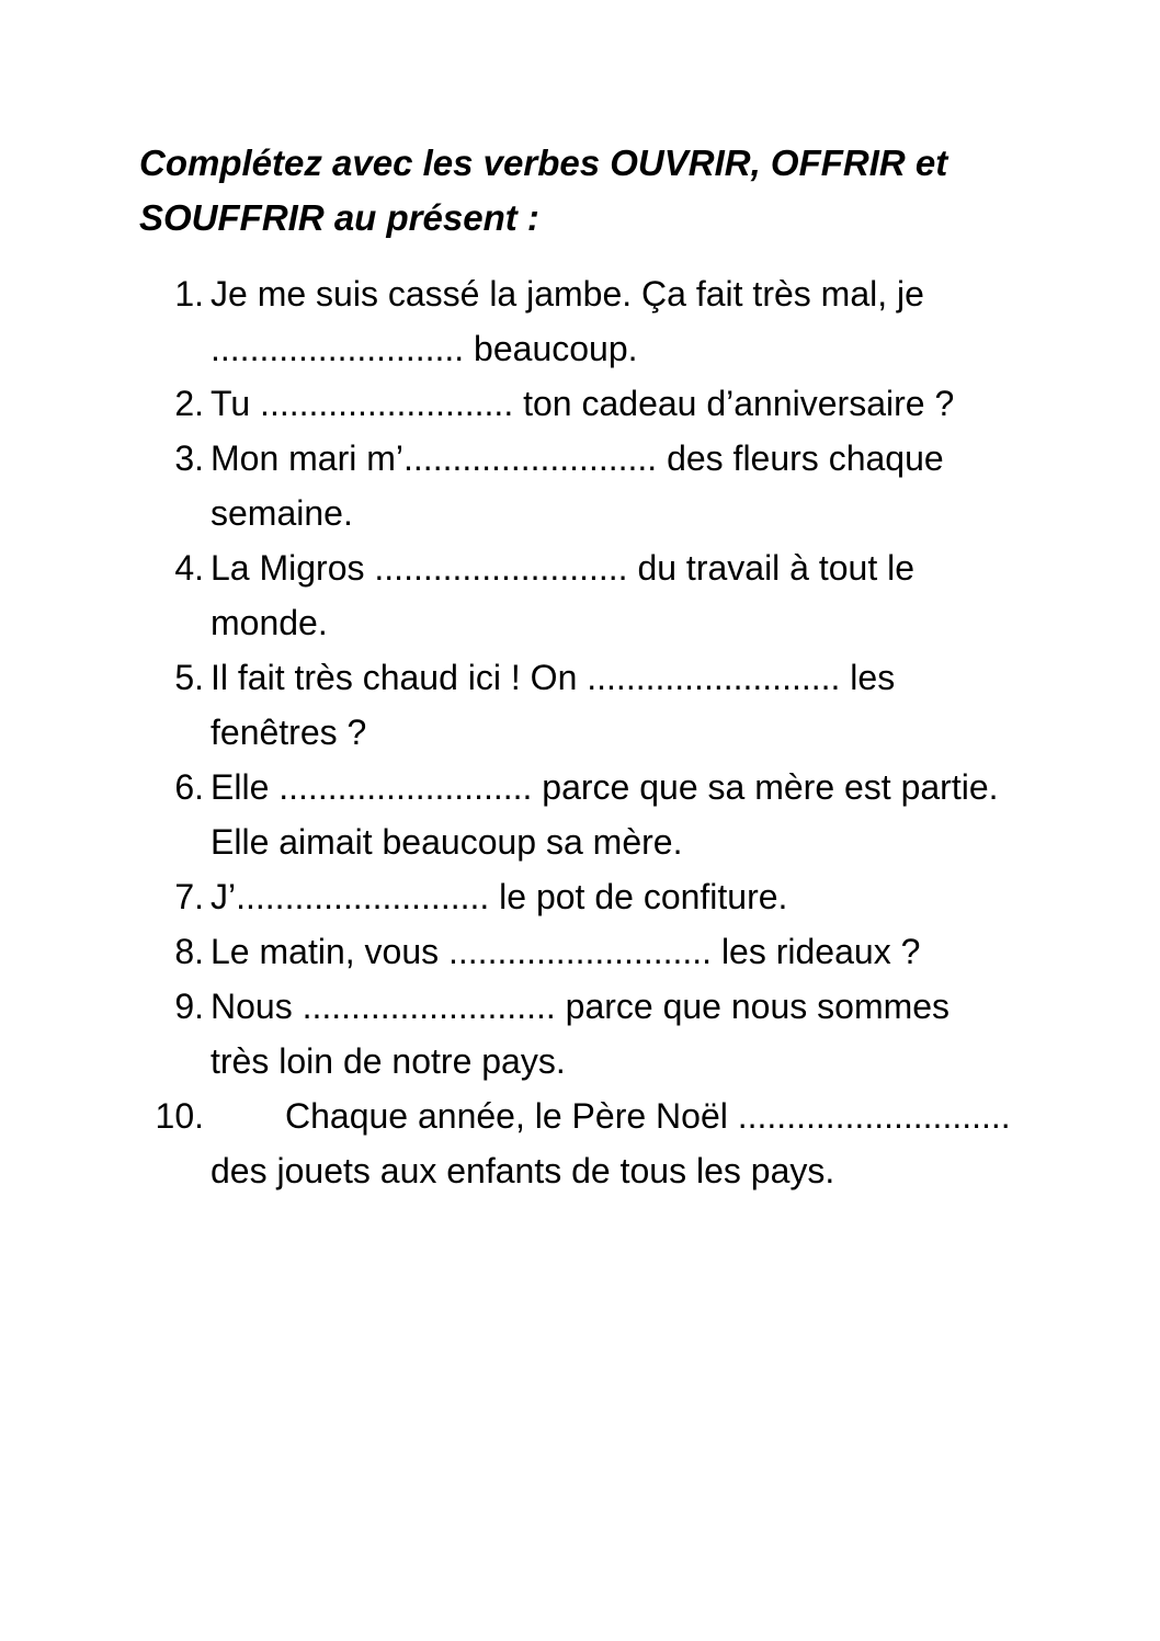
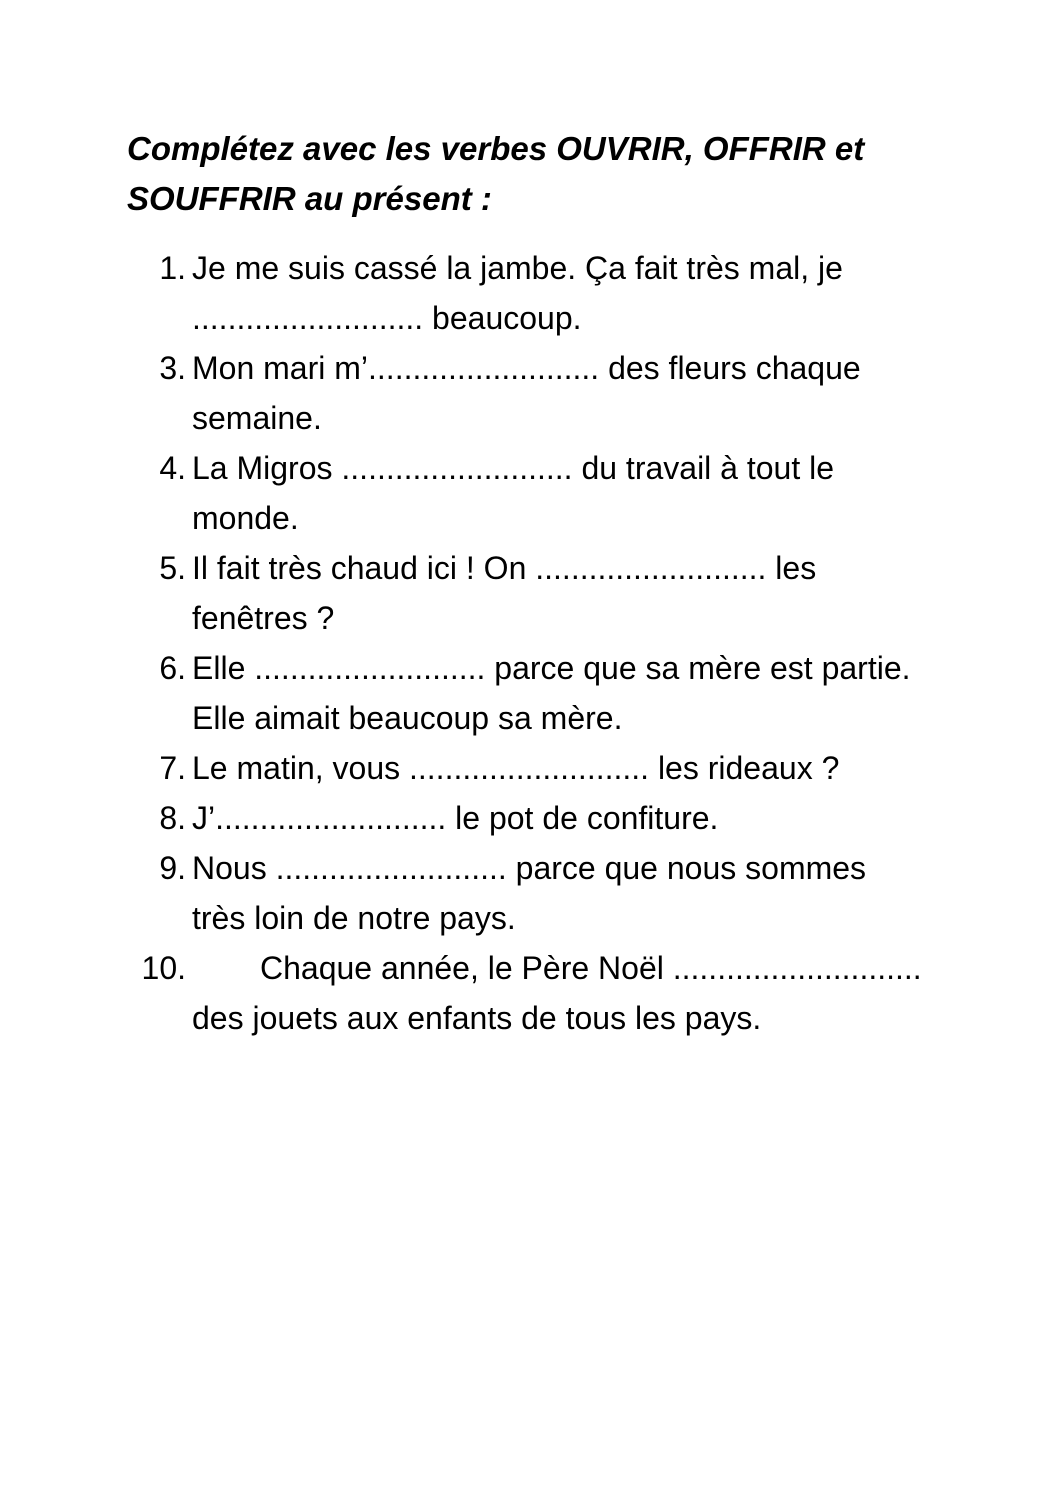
  Complétez avec les verbes OUVRIR, OFFRIR et
  SOUFFRIR au présent :
  1.
  Je me suis cassé la jambe. Ça fait très mal, je
  .......................... beaucoup.
- 2.
- Tu .......................... ton cadeau d’anniversaire ?
  3.
  Mon mari m’.......................... des fleurs chaque
  semaine.
  4.
  La Migros .......................... du travail à tout le
  monde.
  5.
  Il fait très chaud ici ! On .......................... les
  fenêtres ?
  6.
  Elle .......................... parce que sa mère est partie.
  Elle aimait beaucoup sa mère.
  7.
- J’.......................... le pot de confiture.
+ Le matin, vous ........................... les rideaux ?
  8.
- Le matin, vous ........................... les rideaux ?
+ J’.......................... le pot de confiture.
  9.
  Nous .......................... parce que nous sommes
  très loin de notre pays.
  10.
  Chaque année, le Père Noël ............................
  des jouets aux enfants de tous les pays.
